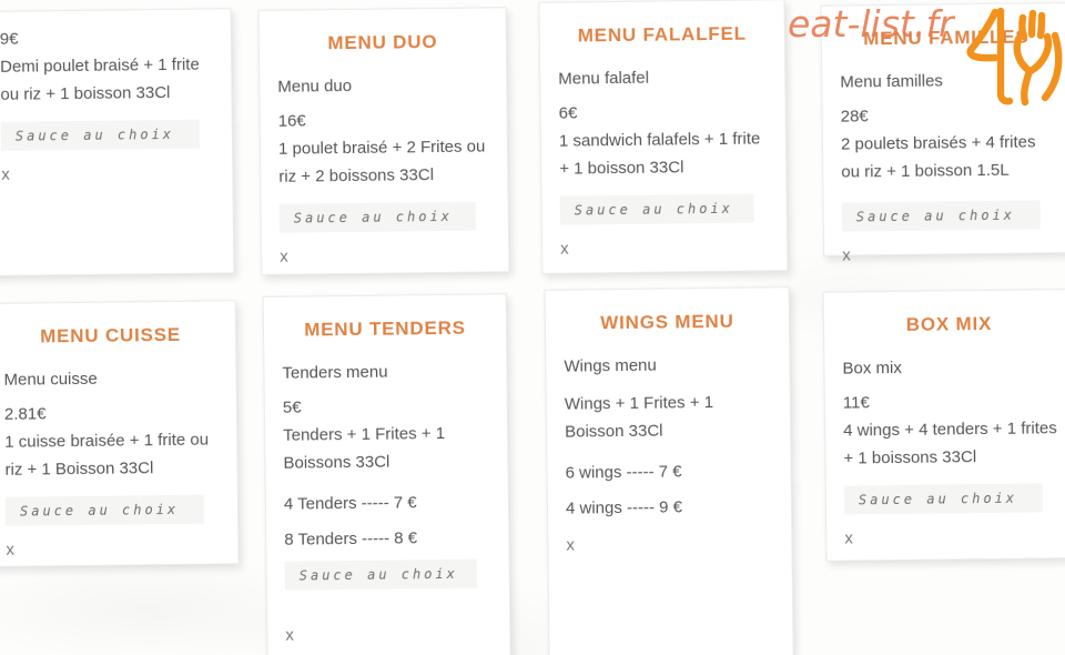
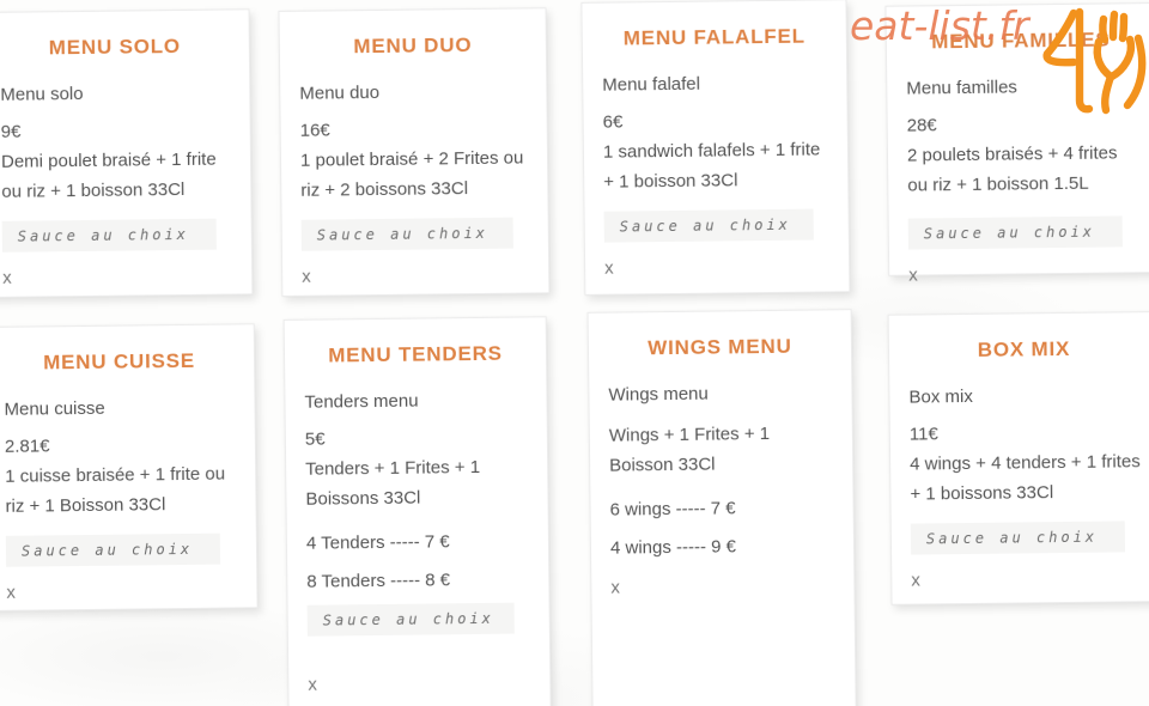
+ MENU SOLO
+ Menu solo
  9€
  Demi poulet braisé + 1 frite ou riz + 1 boisson 33Cl
  Sauce au choix
  x
  MENU DUO
  Menu duo
  16€
  1 poulet braisé + 2 Frites ou riz + 2 boissons 33Cl
  Sauce au choix
  x
  MENU FALALFEL
  Menu falafel
  6€
  1 sandwich falafels + 1 frite + 1 boisson 33Cl
  Sauce au choix
  x
  MENU FAMILE
  Menu familles
  28€
  2 poulets braisés + 4 frites ou riz + 1 boisson 1.5L
  Sauce au choix
  x
  MENU CUISSE
  Menu cuisse
  2.81€
  1 cuisse braisée + 1 frite ou riz + 1 Boisson 33Cl
  Sauce au choix
  x
  MENU TENDERS
  Tenders menu
  5€
  Tenders + 1 Frites + 1 Boissons 33Cl
  4 Tenders ----- 7 €
  8 Tenders ----- 8 €
  Sauce au choix
  x
  WINGS MENU
  Wings menu
  Wings + 1 Frites + 1 Boisson 33Cl
  6 wings ----- 7 €
  4 wings ----- 9 €
  x
  BOX MIX
  Box mix
  11€
  4 wings + 4 tenders + 1 frites + 1 boissons 33Cl
  Sauce au choix
  x
  eat-list.fr
